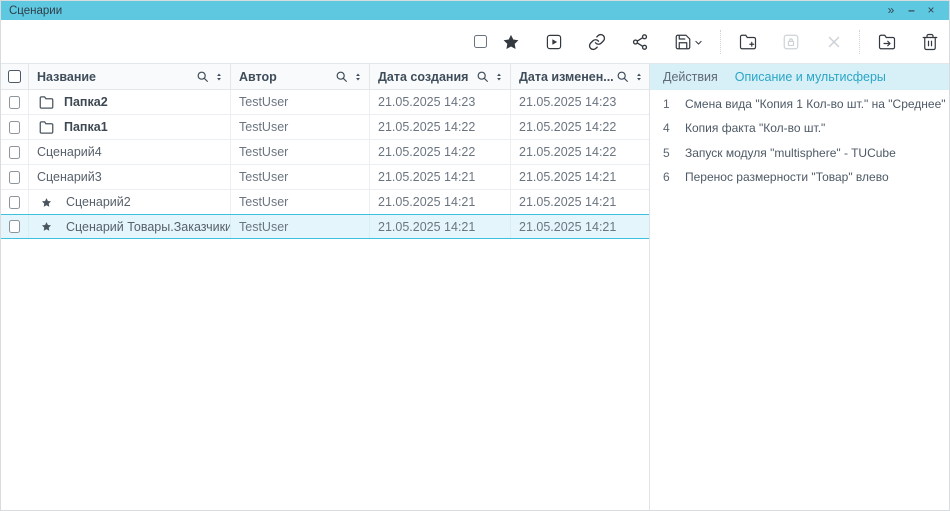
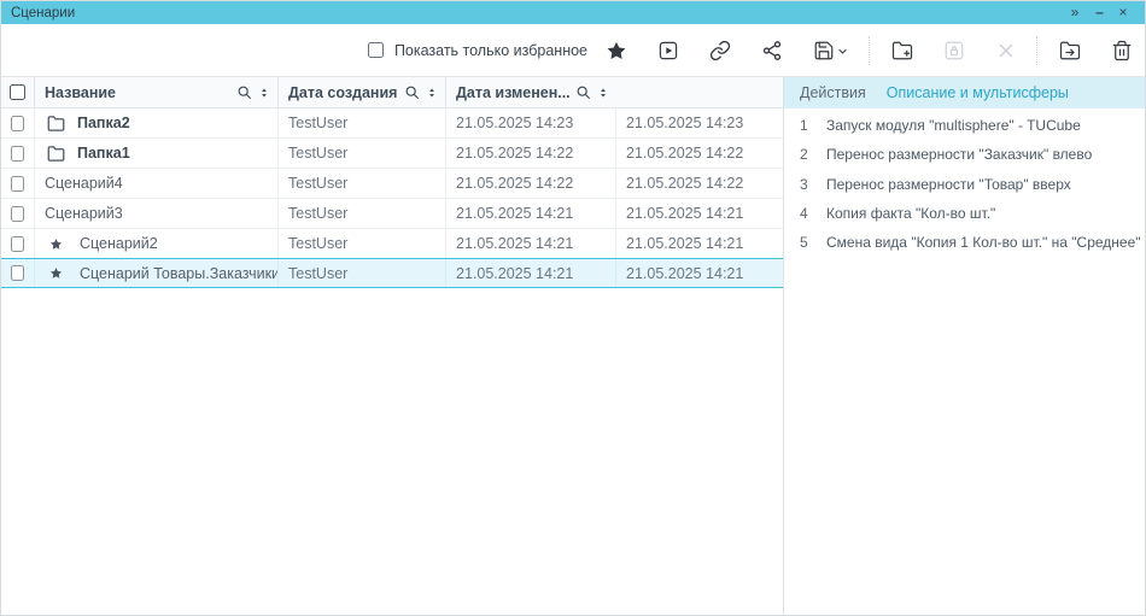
  Сценарии
  »
  –
  ×
+ Показать только избранное
  Название
- Автор
  Дата создания
  Дата изменен...
  Папка2
  TestUser
  21.05.2025 14:23
  21.05.2025 14:23
  Папка1
  TestUser
  21.05.2025 14:22
  21.05.2025 14:22
  Сценарий4
  TestUser
  21.05.2025 14:22
  21.05.2025 14:22
  Сценарий3
  TestUser
  21.05.2025 14:21
  21.05.2025 14:21
  Сценарий2
  TestUser
  21.05.2025 14:21
  21.05.2025 14:21
  Сценарий Товары.Заказчики
  TestUser
  21.05.2025 14:21
  21.05.2025 14:21
  Действия
  Описание и мультисферы
  1
- Смена вида "Копия 1 Кол-во шт." на "Среднее"
+ Запуск модуля "multisphere" - TUCube
+ 2
+ Перенос размерности "Заказчик" влево
+ 3
+ Перенос размерности "Товар" вверх
  4
  Копия факта "Кол-во шт."
  5
- Запуск модуля "multisphere" - TUCube
+ Смена вида "Копия 1 Кол-во шт." на "Среднее"
- 6
- Перенос размерности "Товар" влево
